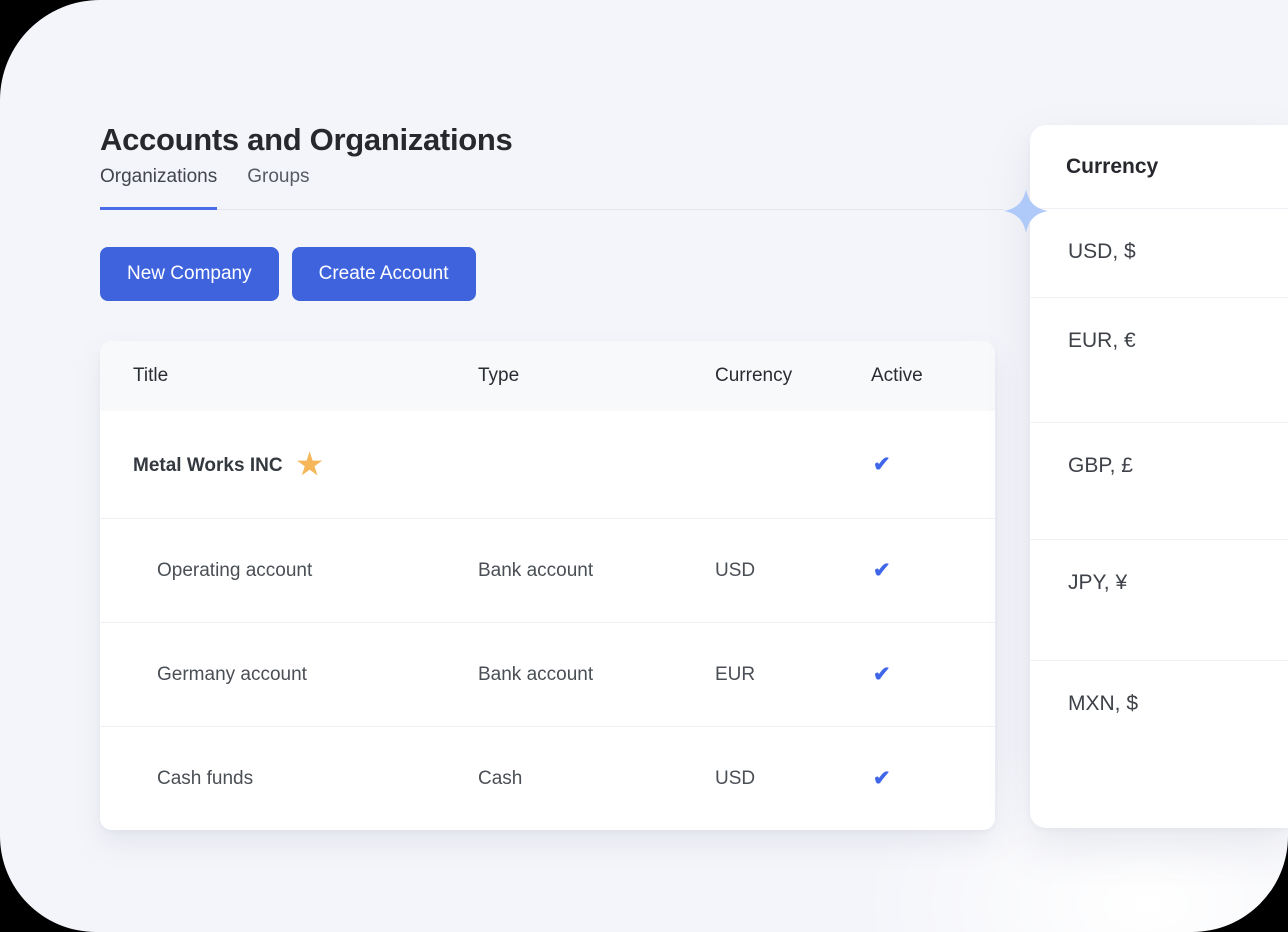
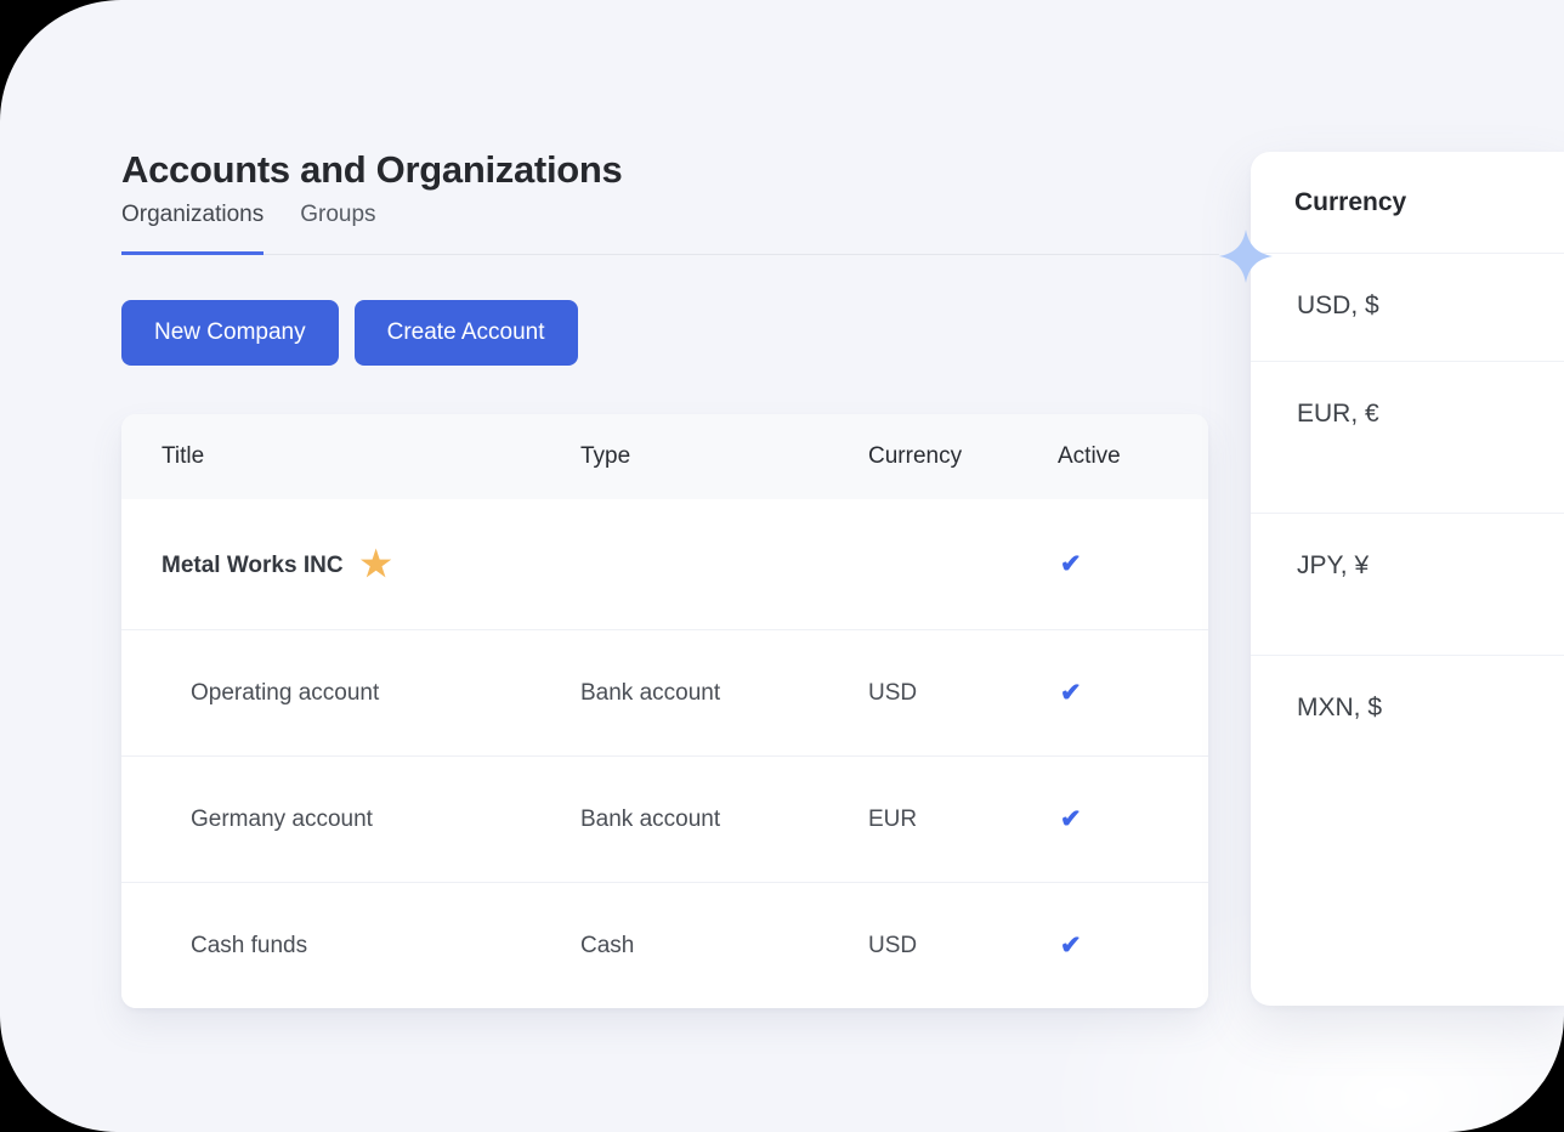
  Accounts and Organizations
  Organizations
  Groups
  New Company
  Create Account
  Title
  Type
  Currency
  Active
  Metal Works INC ★
  ✔
  Operating account
  Bank account
  USD
  ✔
  Germany account
  Bank account
  EUR
  ✔
  Cash funds
  Cash
  USD
  ✔
  Currency
  USD, $
  EUR, €
- GBP, £
  JPY, ¥
  MXN, $
